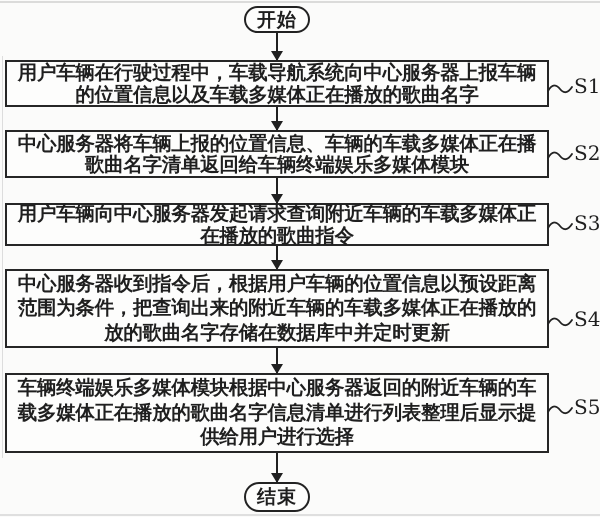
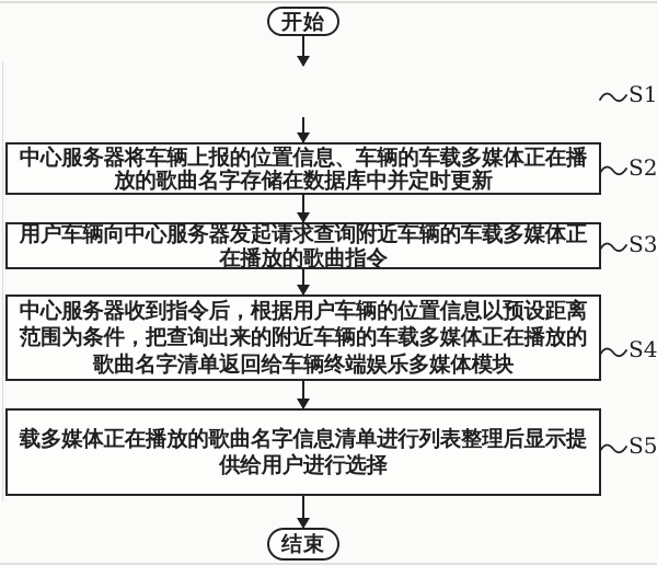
  开始
- 用户车辆在行驶过程中，车载导航系统向中心服务器上报车辆
- 的位置信息以及车载多媒体正在播放的歌曲名字
  S1
  中心服务器将车辆上报的位置信息、车辆的车载多媒体正在播
- 歌曲名字清单返回给车辆终端娱乐多媒体模块
+ 放的歌曲名字存储在数据库中并定时更新
  S2
  用户车辆向中心服务器发起请求查询附近车辆的车载多媒体正
  在播放的歌曲指令
  S3
  中心服务器收到指令后，根据用户车辆的位置信息以预设距离
  范围为条件，把查询出来的附近车辆的车载多媒体正在播放的
- 放的歌曲名字存储在数据库中并定时更新
+ 歌曲名字清单返回给车辆终端娱乐多媒体模块
  S4
- 车辆终端娱乐多媒体模块根据中心服务器返回的附近车辆的车
  载多媒体正在播放的歌曲名字信息清单进行列表整理后显示提
  供给用户进行选择
  S5
  结束
